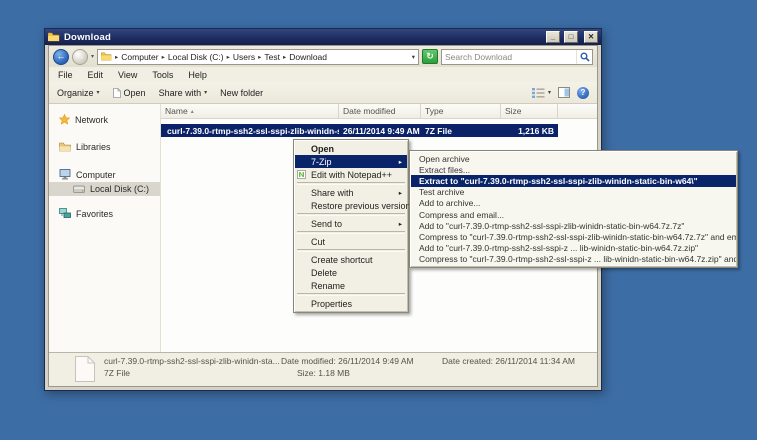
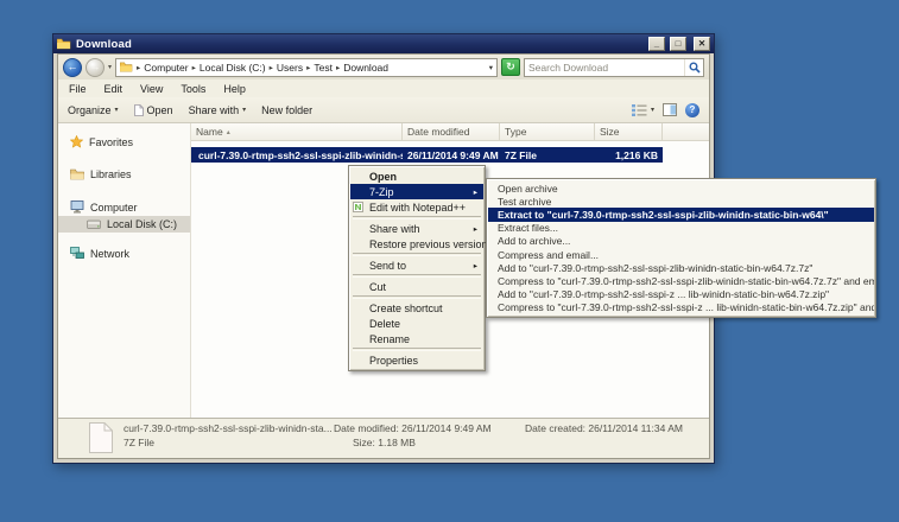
  Download
  _
  □
  ✕
  ←
  →
  Computer
  Local Disk (C:)
  Users
  Test
  Download
  ↻
  Search Download
  File
  Edit
  View
  Tools
  Help
  Organize
  Open
  Share with
  New folder
  ?
- Network
+ Favorites
  Libraries
  Computer
  Local Disk (C:)
- Favorites
+ Network
  Name
  Date modified
  Type
  Size
  curl-7.39.0-rtmp-ssh2-ssl-sspi-zlib-winidn-
  26/11/2014 9:49 AM
  7Z File
  1,216 KB
  curl-7.39.0-rtmp-ssh2-ssl-sspi-zlib-winidn-sta...
  7Z File
  Date modified: 26/11/2014 9:49 AM
  Size: 1.18 MB
  Date created: 26/11/2014 11:34 AM
  Open
  7-Zip
  Edit with Notepad++
  Share with
  Restore previous versio
  Send to
  Cut
  Create shortcut
  Delete
  Rename
  Properties
  Open archive
- Extract files...
+ Test archive
  Extract to "curl-7.39.0-rtmp-ssh2-ssl-sspi-zlib-winidn-static-bin-w64\"
- Test archive
+ Extract files...
  Add to archive...
  Compress and email...
  Add to "curl-7.39.0-rtmp-ssh2-ssl-sspi-zlib-winidn-static-bin-w64.7z.7z"
  Compress to "curl-7.39.0-rtmp-ssh2-ssl-sspi-zlib-winidn-static-bin-w64.7z.7z" and em
  Add to "curl-7.39.0-rtmp-ssh2-ssl-sspi-z ... lib-winidn-static-bin-w64.7z.zip"
  Compress to "curl-7.39.0-rtmp-ssh2-ssl-sspi-z ... lib-winidn-static-bin-w64.7z.zip" and
